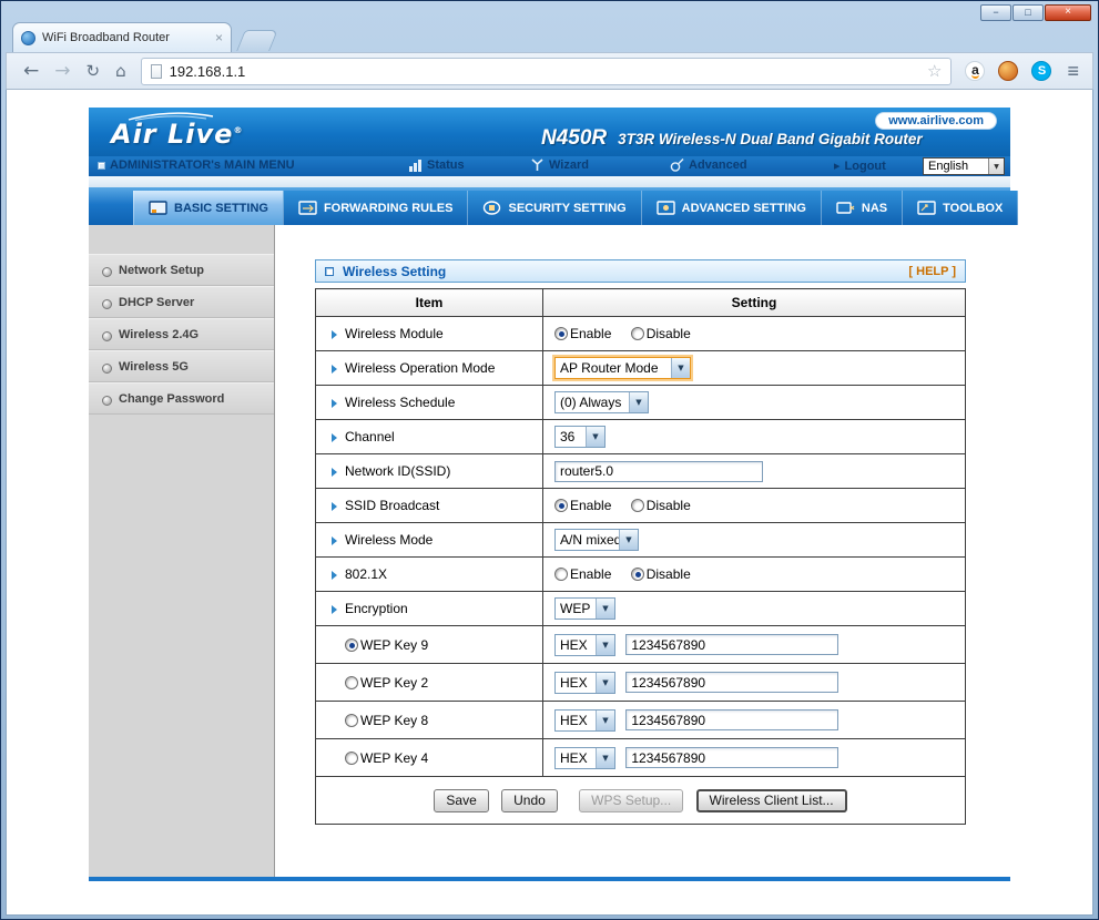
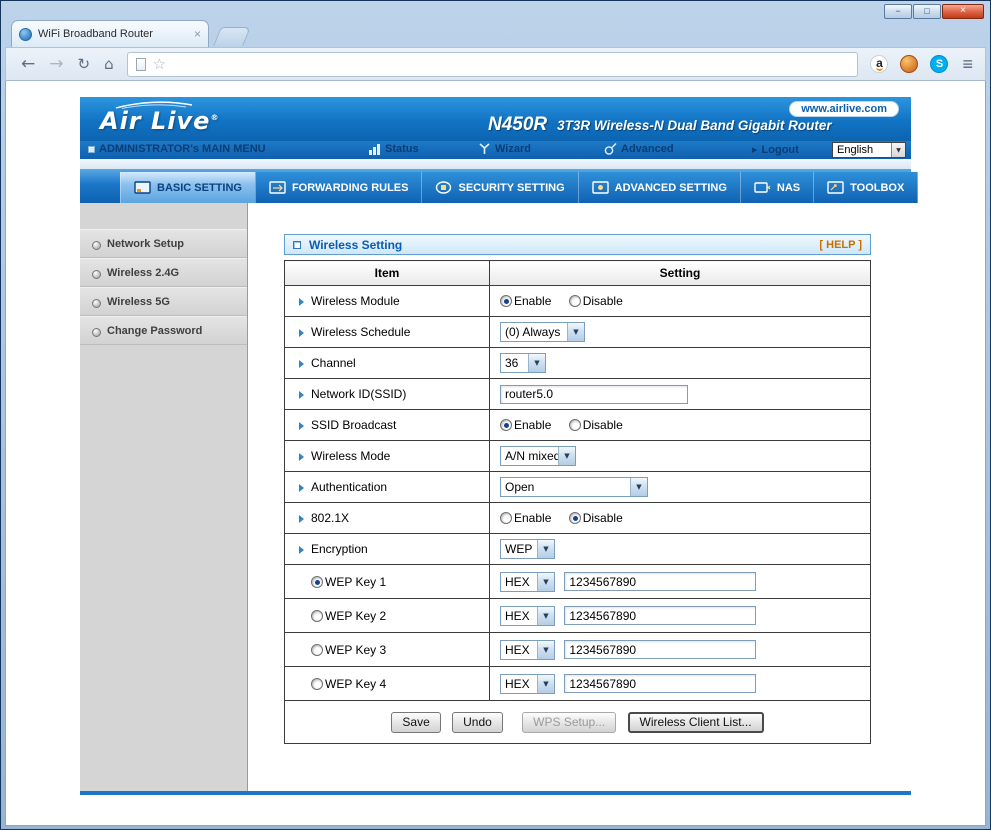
  −
  □
  ×
  WiFi Broadband Router
  ×
  ←
  →
  ↻
  ⌂
- 192.168.1.1
  ☆
  a
  S
  ≡
  Air Live®
  N450R
  3T3R Wireless-N Dual Band Gigabit Router
  www.airlive.com
  ADMINISTRATOR's MAIN MENU
  Status
  Wizard
  Advanced
  ▸
  Logout
  English
  BASIC SETTING
  FORWARDING RULES
  SECURITY SETTING
  ADVANCED SETTING
  NAS
  TOOLBOX
  Network Setup
- DHCP Server
  Wireless 2.4G
  Wireless 5G
  Change Password
  Wireless Setting
  [ HELP ]
  Item	Setting
  Wireless Module	Enable Disable
- Wireless Operation Mode	AP Router Mode ▼
  Wireless Schedule	(0) Always ▼
  Channel	36 ▼
  Network ID(SSID)	router5.0
  SSID Broadcast	Enable Disable
  Wireless Mode	A/N mixe ▼
+ Authentication	Open ▼
  802.1X	Enable Disable
  Encryption	WEP ▼
- WEP Key 9	HEX ▼ 1234567890
+ WEP Key 1	HEX ▼ 1234567890
  WEP Key 2	HEX ▼ 1234567890
- WEP Key 8	HEX ▼ 1234567890
+ WEP Key 3	HEX ▼ 1234567890
  WEP Key 4	HEX ▼ 1234567890
  Save Undo WPS Setup... Wireless Client List...
